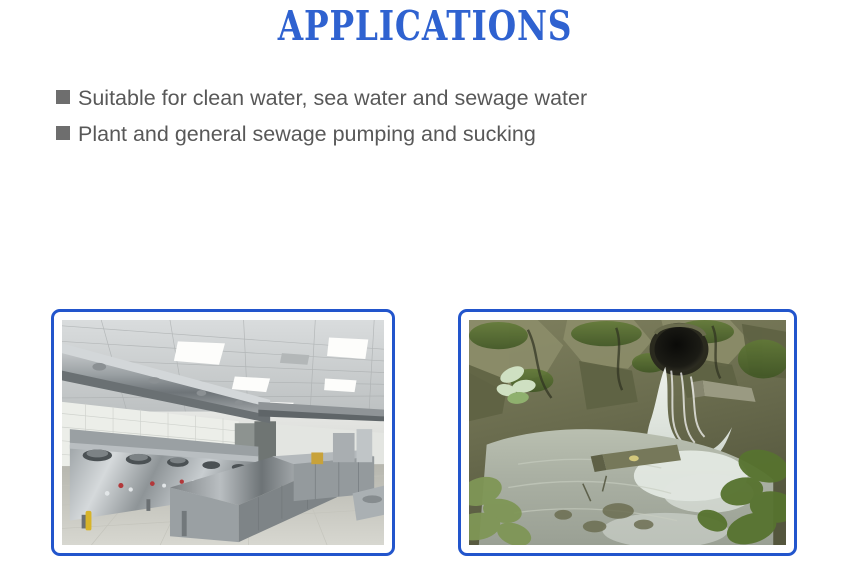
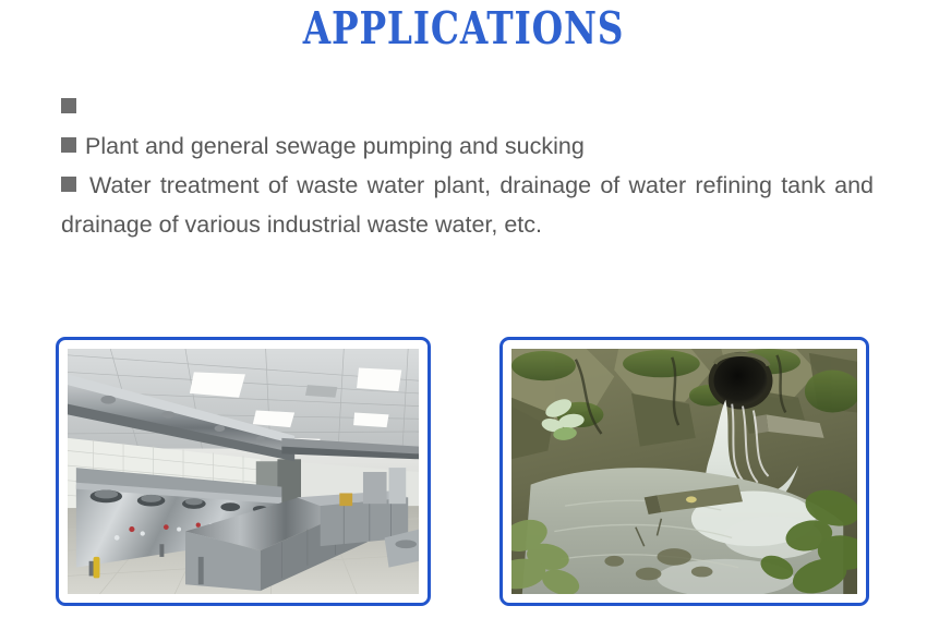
  APPLICATIONS
- Suitable for clean water, sea water and sewage water
  Plant and general sewage pumping and sucking
+ Water treatment of waste water plant, drainage of water refining tank and drainage of various industrial waste water, etc.
